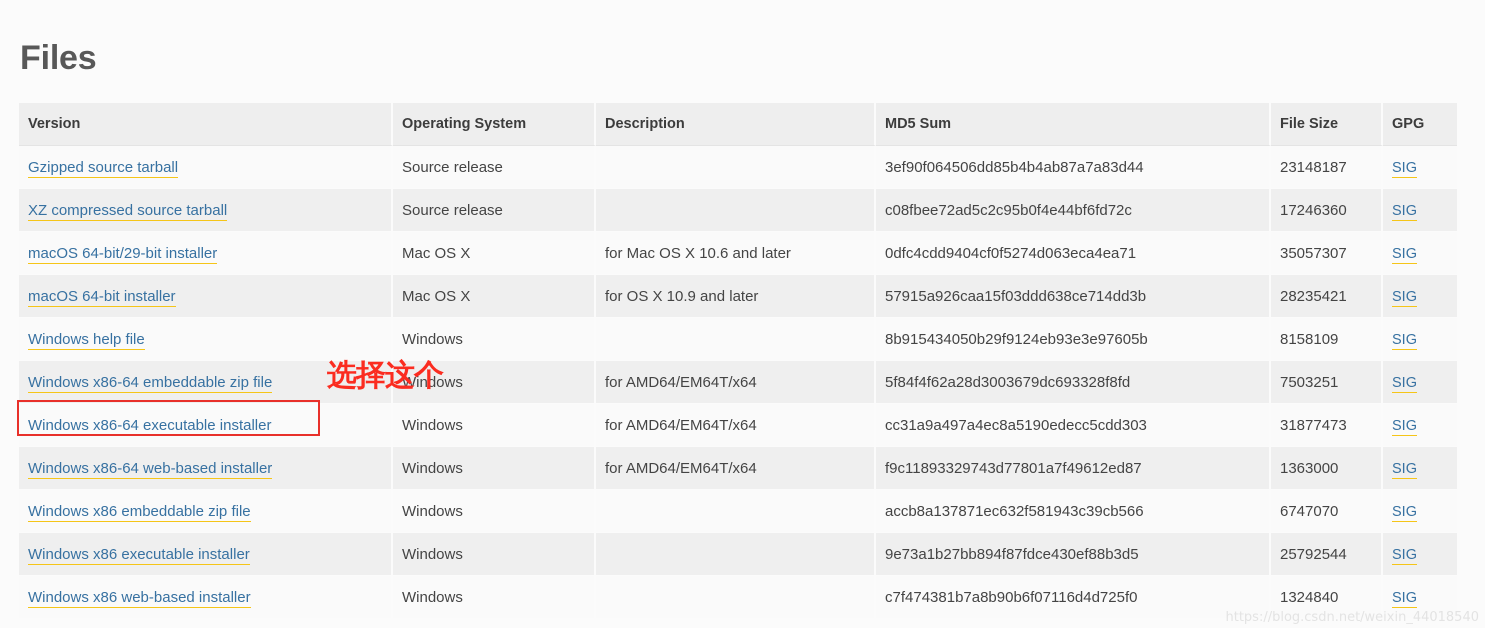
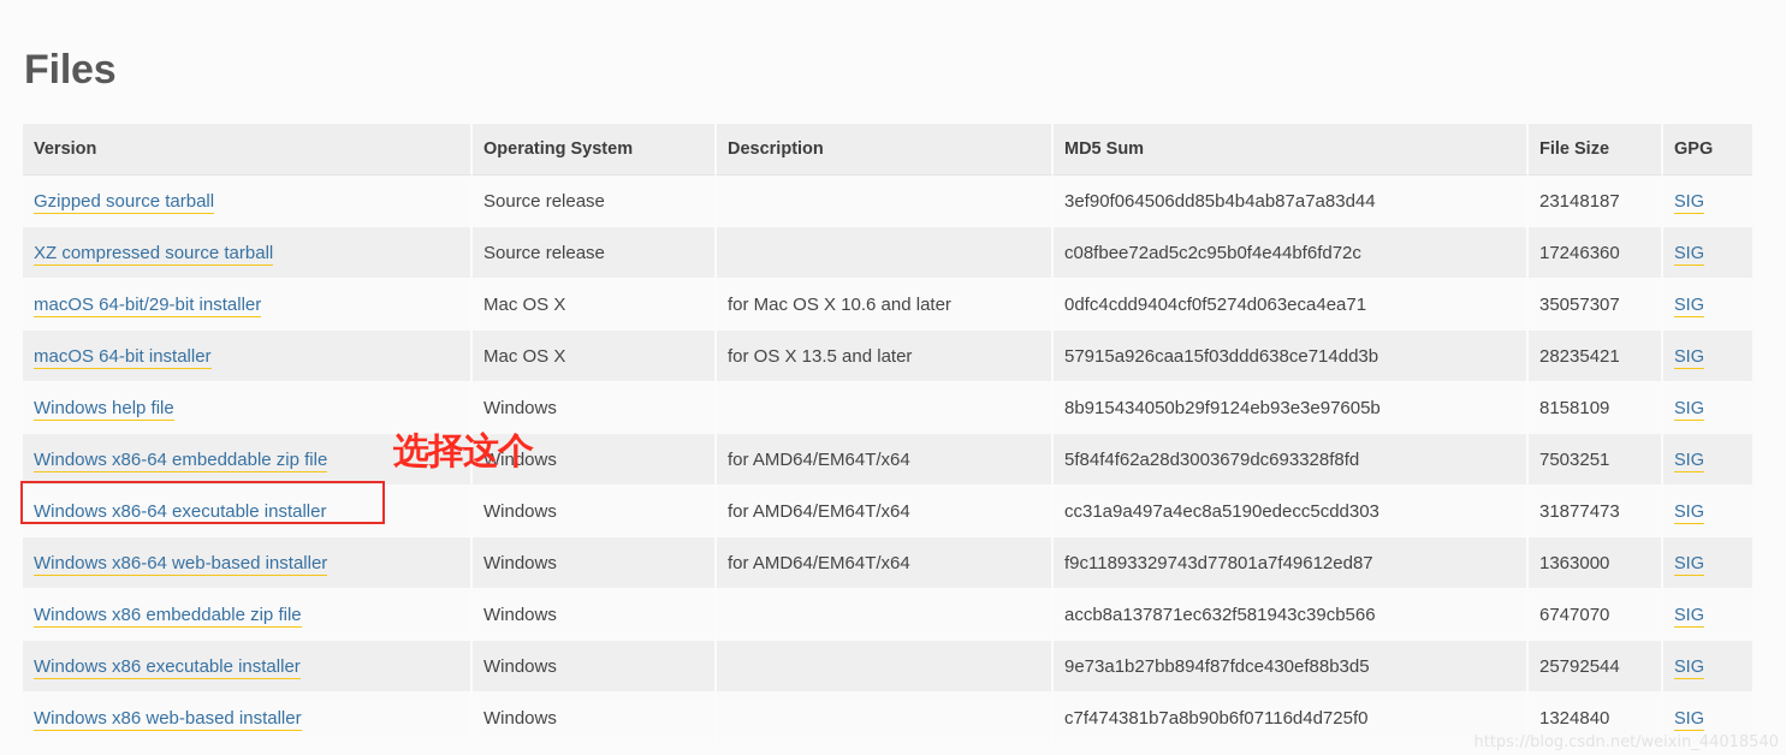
  Files
  Version	Operating System	Description	MD5 Sum	File Size	GPG
  Gzipped source tarball	Source release		3ef90f064506dd85b4b4ab87a7a83d44	23148187	SIG
  XZ compressed source tarball	Source release		c08fbee72ad5c2c95b0f4e44bf6fd72c	17246360	SIG
  macOS 64-bit/29-bit installer	Mac OS X	for Mac OS X 10.6 and later	0dfc4cdd9404cf0f5274d063eca4ea71	35057307	SIG
- macOS 64-bit installer	Mac OS X	for OS X 10.9 and later	57915a926caa15f03ddd638ce714dd3b	28235421	SIG
+ macOS 64-bit installer	Mac OS X	for OS X 13.5 and later	57915a926caa15f03ddd638ce714dd3b	28235421	SIG
  Windows help file	Windows		8b915434050b29f9124eb93e3e97605b	8158109	SIG
  Windows x86-64 embeddable zip file	Windows	for AMD64/EM64T/x64	5f84f4f62a28d3003679dc693328f8fd	7503251	SIG
  Windows x86-64 executable installer	Windows	for AMD64/EM64T/x64	cc31a9a497a4ec8a5190edecc5cdd303	31877473	SIG
  Windows x86-64 web-based installer	Windows	for AMD64/EM64T/x64	f9c11893329743d77801a7f49612ed87	1363000	SIG
  Windows x86 embeddable zip file	Windows		accb8a137871ec632f581943c39cb566	6747070	SIG
  Windows x86 executable installer	Windows		9e73a1b27bb894f87fdce430ef88b3d5	25792544	SIG
  Windows x86 web-based installer	Windows		c7f474381b7a8b90b6f07116d4d725f0	1324840	SIG
  选择这个
  https://blog.csdn.net/weixin_44018540
